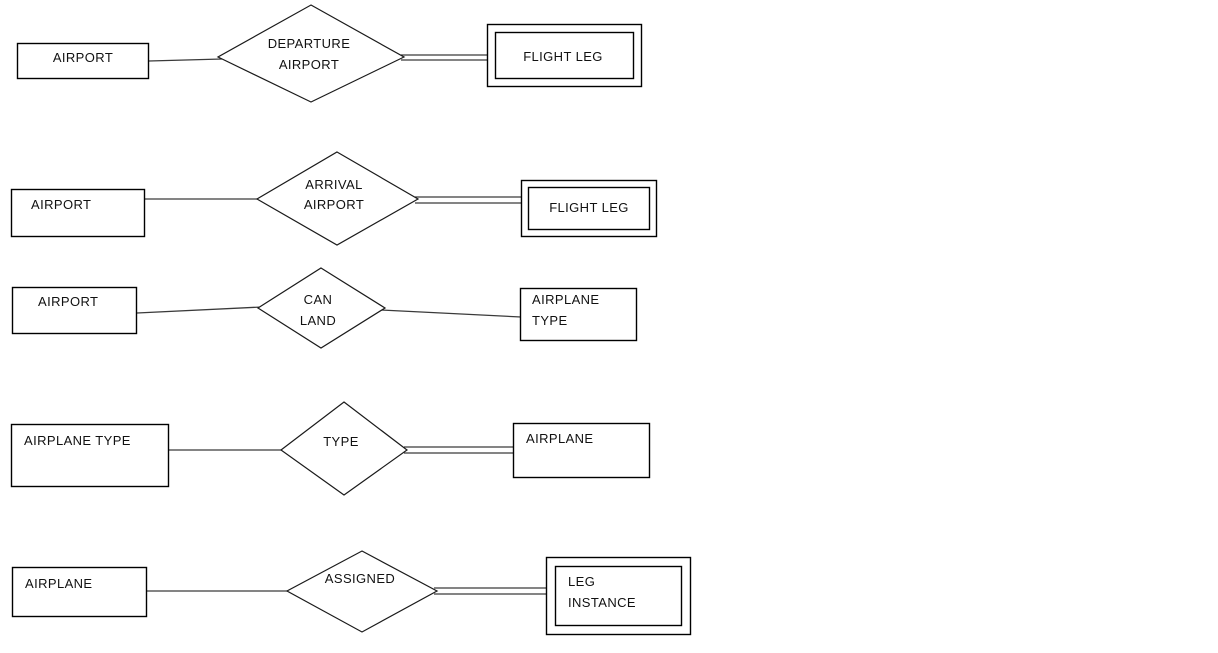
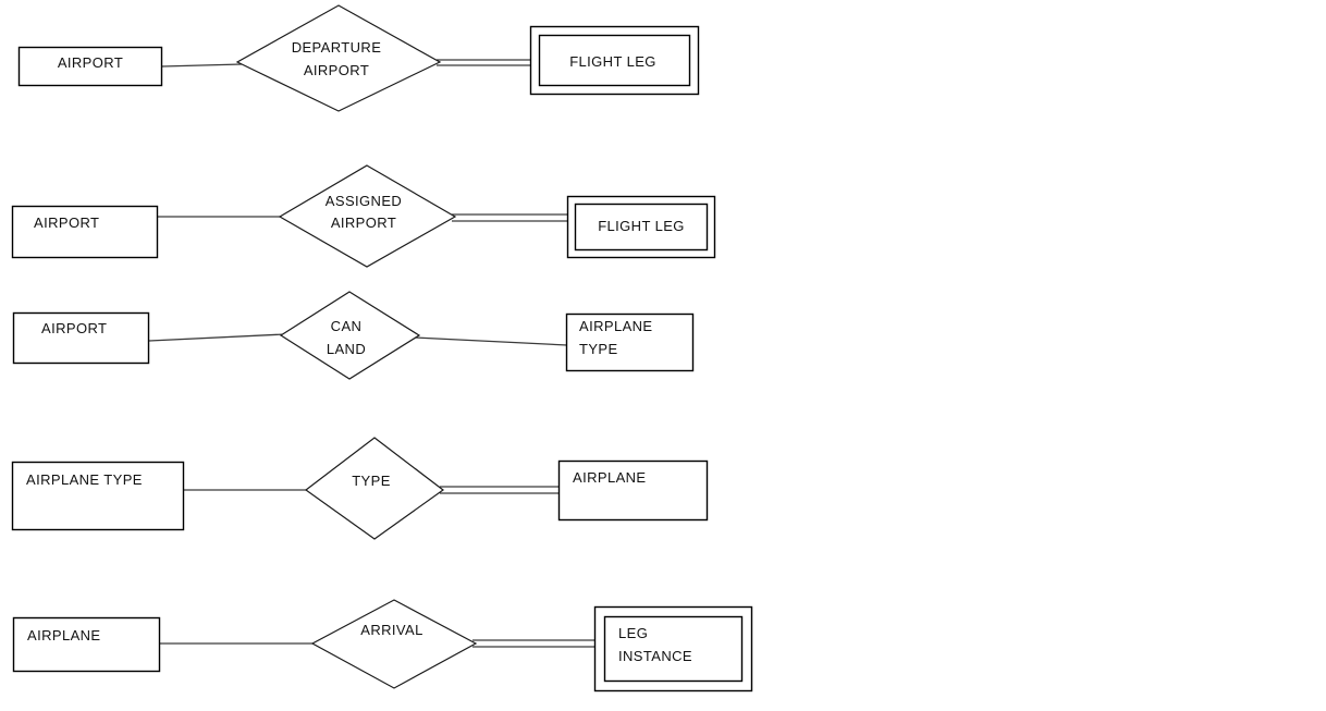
  AIRPORT
  DEPARTURE
  AIRPORT
  FLIGHT LEG
  AIRPORT
- ARRIVAL
+ ASSIGNED
  AIRPORT
  FLIGHT LEG
  AIRPORT
  CAN
  LAND
  AIRPLANE
  TYPE
  AIRPLANE TYPE
  TYPE
  AIRPLANE
  AIRPLANE
- ASSIGNED
+ ARRIVAL
  LEG
  INSTANCE
